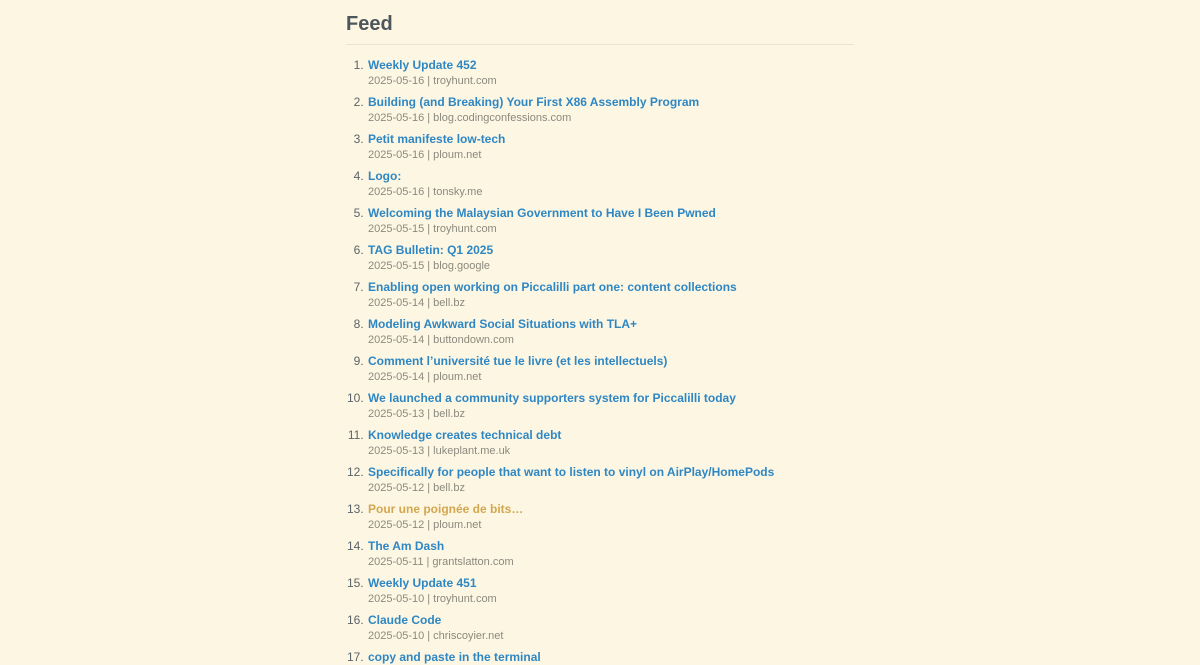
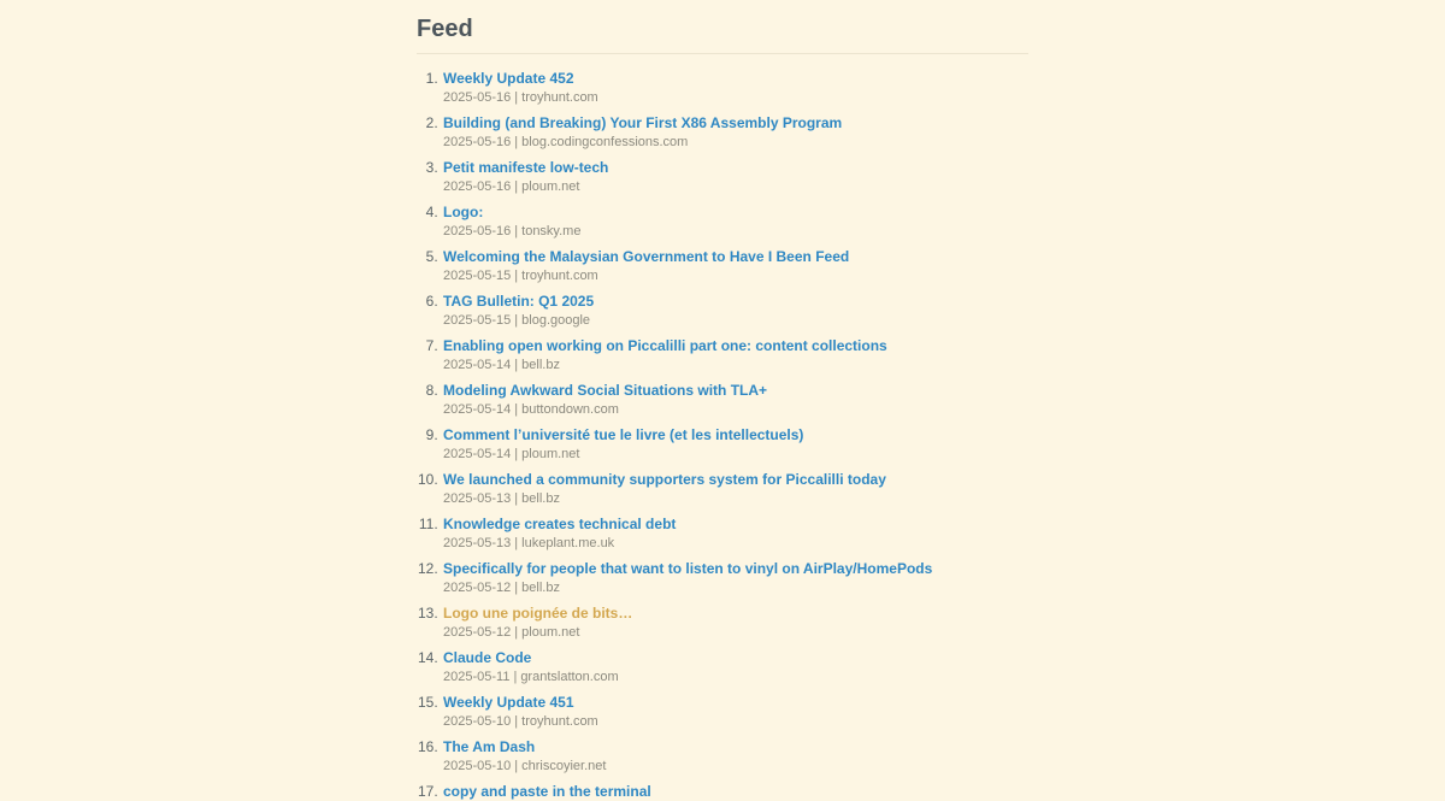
  Feed
  Weekly Update 452
  2025-05-16 | troyhunt.com
  Building (and Breaking) Your First X86 Assembly Program
  2025-05-16 | blog.codingconfessions.com
  Petit manifeste low-tech
  2025-05-16 | ploum.net
  Logo:
  2025-05-16 | tonsky.me
- Welcoming the Malaysian Government to Have I Been Pwned
+ Welcoming the Malaysian Government to Have I Been Feed
  2025-05-15 | troyhunt.com
  TAG Bulletin: Q1 2025
  2025-05-15 | blog.google
  Enabling open working on Piccalilli part one: content collections
  2025-05-14 | bell.bz
  Modeling Awkward Social Situations with TLA+
  2025-05-14 | buttondown.com
  Comment l’université tue le livre (et les intellectuels)
  2025-05-14 | ploum.net
  We launched a community supporters system for Piccalilli today
  2025-05-13 | bell.bz
  Knowledge creates technical debt
  2025-05-13 | lukeplant.me.uk
  Specifically for people that want to listen to vinyl on AirPlay/HomePods
  2025-05-12 | bell.bz
- Pour une poignée de bits…
+ Logo une poignée de bits…
  2025-05-12 | ploum.net
- The Am Dash
+ Claude Code
  2025-05-11 | grantslatton.com
  Weekly Update 451
  2025-05-10 | troyhunt.com
- Claude Code
+ The Am Dash
  2025-05-10 | chriscoyier.net
  copy and paste in the terminal
